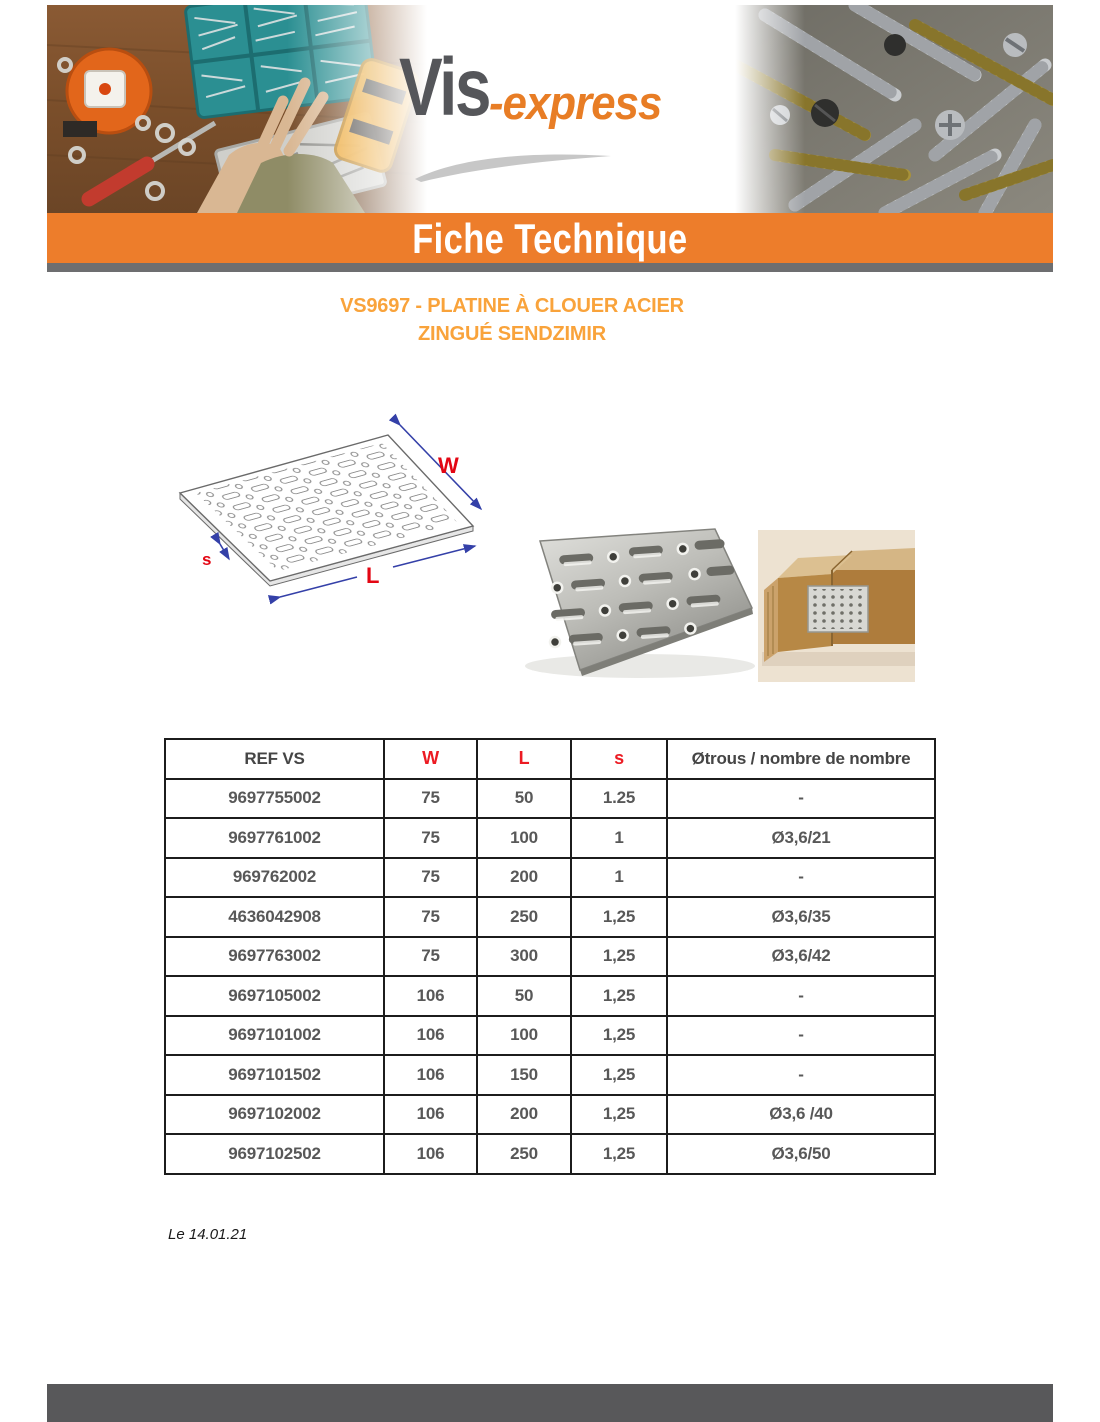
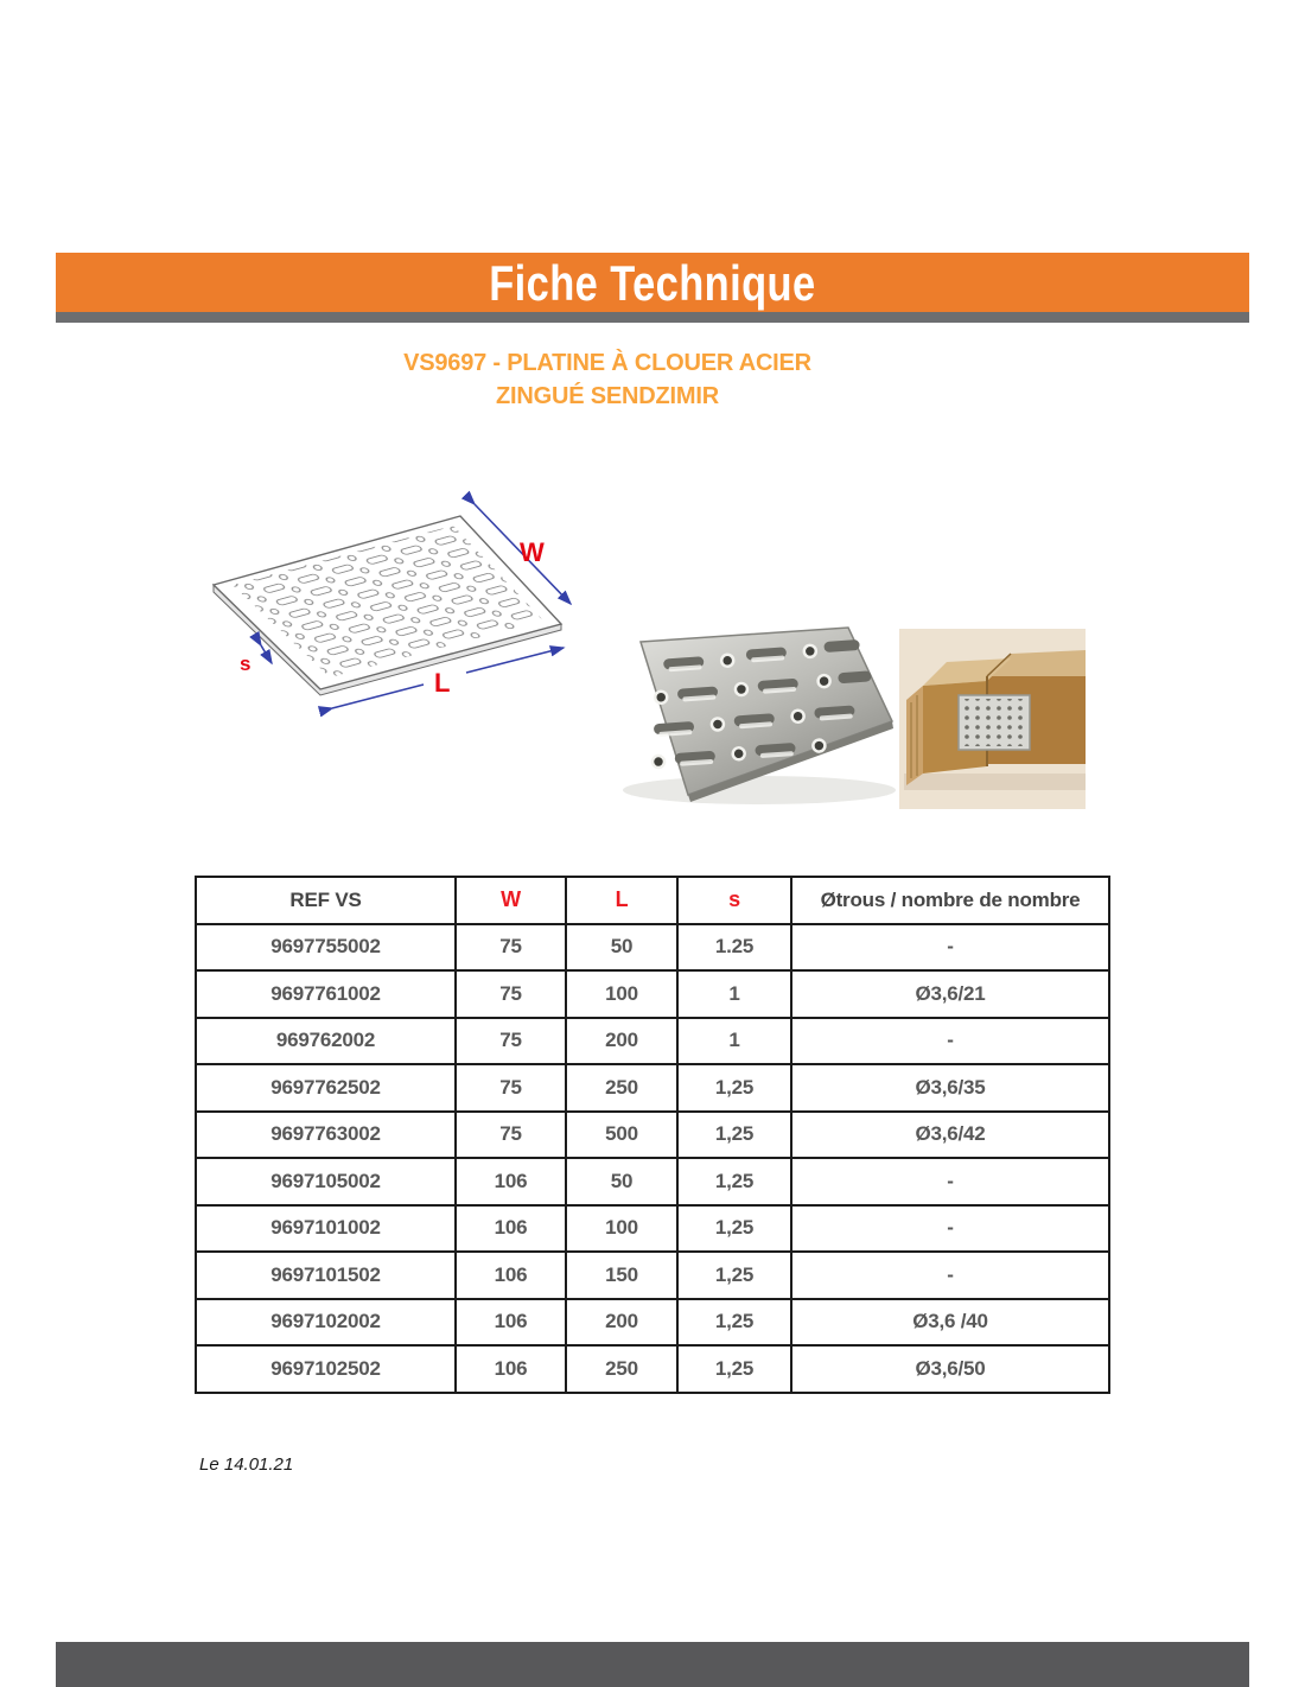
- Vis
- -express
  Fiche Technique
  VS9697 - PLATINE À CLOUER ACIER
  ZINGUÉ SENDZIMIR
  W
  L
  s
  REF VS	W	L	s	Øtrous / nombre de nombre
  9697755002	75	50	1.25	-
  9697761002	75	100	1	Ø3,6/21
  969762002	75	200	1	-
- 4636042908	75	250	1,25	Ø3,6/35
+ 9697762502	75	250	1,25	Ø3,6/35
- 9697763002	75	300	1,25	Ø3,6/42
+ 9697763002	75	500	1,25	Ø3,6/42
  9697105002	106	50	1,25	-
  9697101002	106	100	1,25	-
  9697101502	106	150	1,25	-
  9697102002	106	200	1,25	Ø3,6 /40
  9697102502	106	250	1,25	Ø3,6/50
  Le 14.01.21
